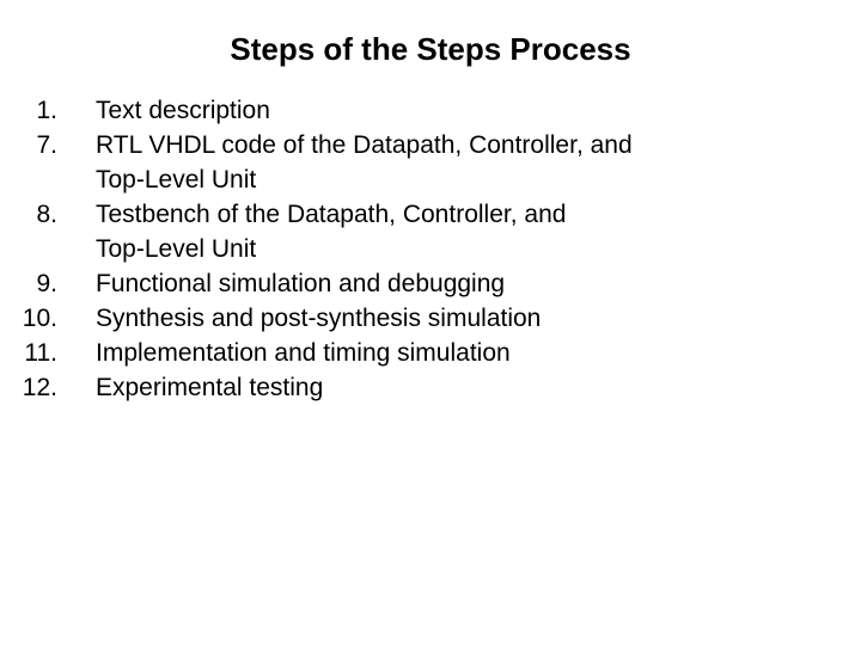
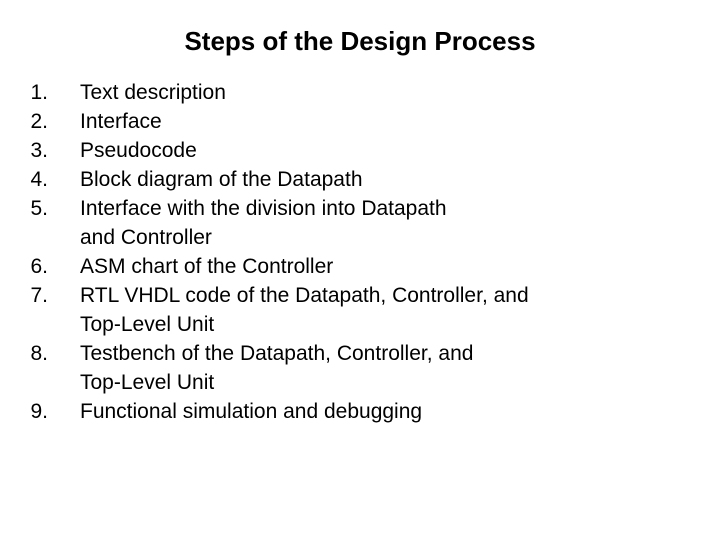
- Steps of the Steps Process
+ Steps of the Design Process
  1.
  Text description
+ 2.
+ Interface
+ 3.
+ Pseudocode
+ 4.
+ Block diagram of the Datapath
+ 5.
+ Interface with the division into Datapath
+ and Controller
+ 6.
+ ASM chart of the Controller
  7.
  RTL VHDL code of the Datapath, Controller, and
  Top-Level Unit
  8.
  Testbench of the Datapath, Controller, and
  Top-Level Unit
  9.
  Functional simulation and debugging
- 10.
- Synthesis and post-synthesis simulation
- 11.
- Implementation and timing simulation
- 12.
- Experimental testing
